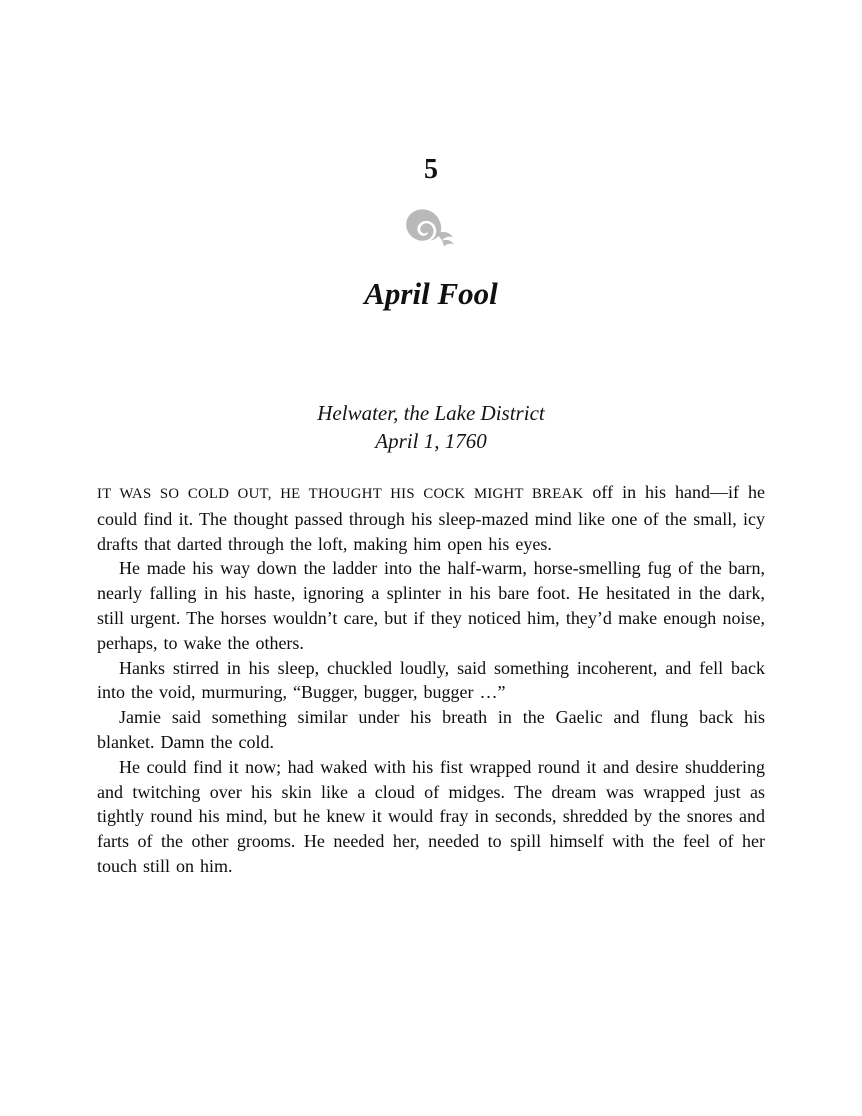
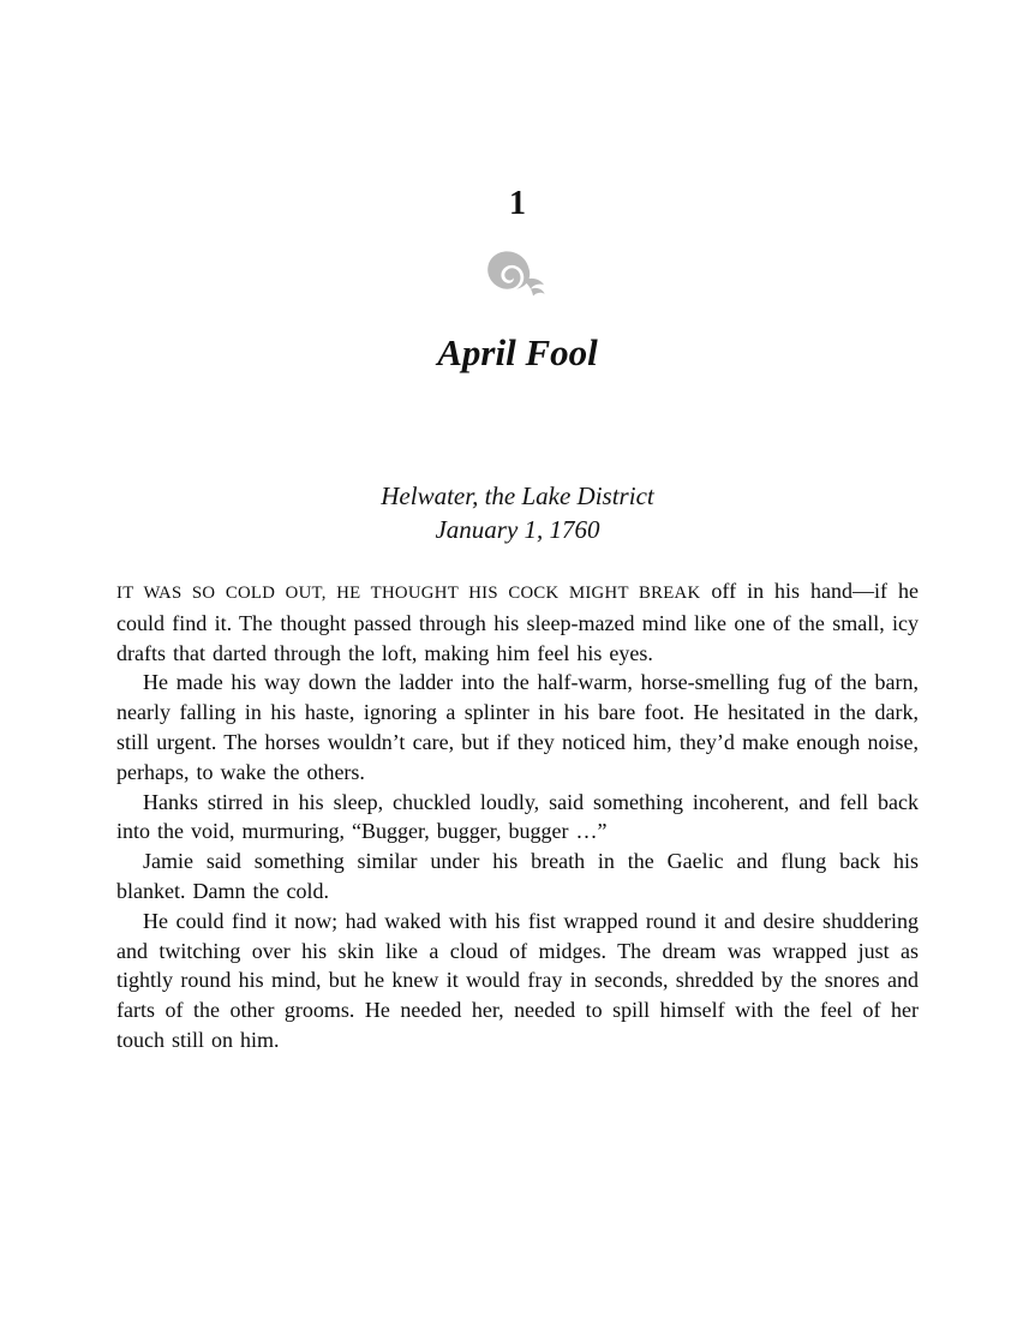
- 5
+ 1
  April Fool
  Helwater, the Lake District
- April 1, 1760
+ January 1, 1760
- IT WAS SO COLD OUT, HE THOUGHT HIS COCK MIGHT BREAK off in his hand—if he could find it. The thought passed through his sleep-mazed mind like one of the small, icy drafts that darted through the loft, making him open his eyes.
+ IT WAS SO COLD OUT, HE THOUGHT HIS COCK MIGHT BREAK off in his hand—if he could find it. The thought passed through his sleep-mazed mind like one of the small, icy drafts that darted through the loft, making him feel his eyes.
  He made his way down the ladder into the half-warm, horse-smelling fug of the barn, nearly falling in his haste, ignoring a splinter in his bare foot. He hesitated in the dark, still urgent. The horses wouldn’t care, but if they noticed him, they’d make enough noise, perhaps, to wake the others.
  Hanks stirred in his sleep, chuckled loudly, said something incoherent, and fell back into the void, murmuring, “Bugger, bugger, bugger …”
  Jamie said something similar under his breath in the Gaelic and flung back his blanket. Damn the cold.
  He could find it now; had waked with his fist wrapped round it and desire shuddering and twitching over his skin like a cloud of midges. The dream was wrapped just as tightly round his mind, but he knew it would fray in seconds, shredded by the snores and farts of the other grooms. He needed her, needed to spill himself with the feel of her touch still on him.
